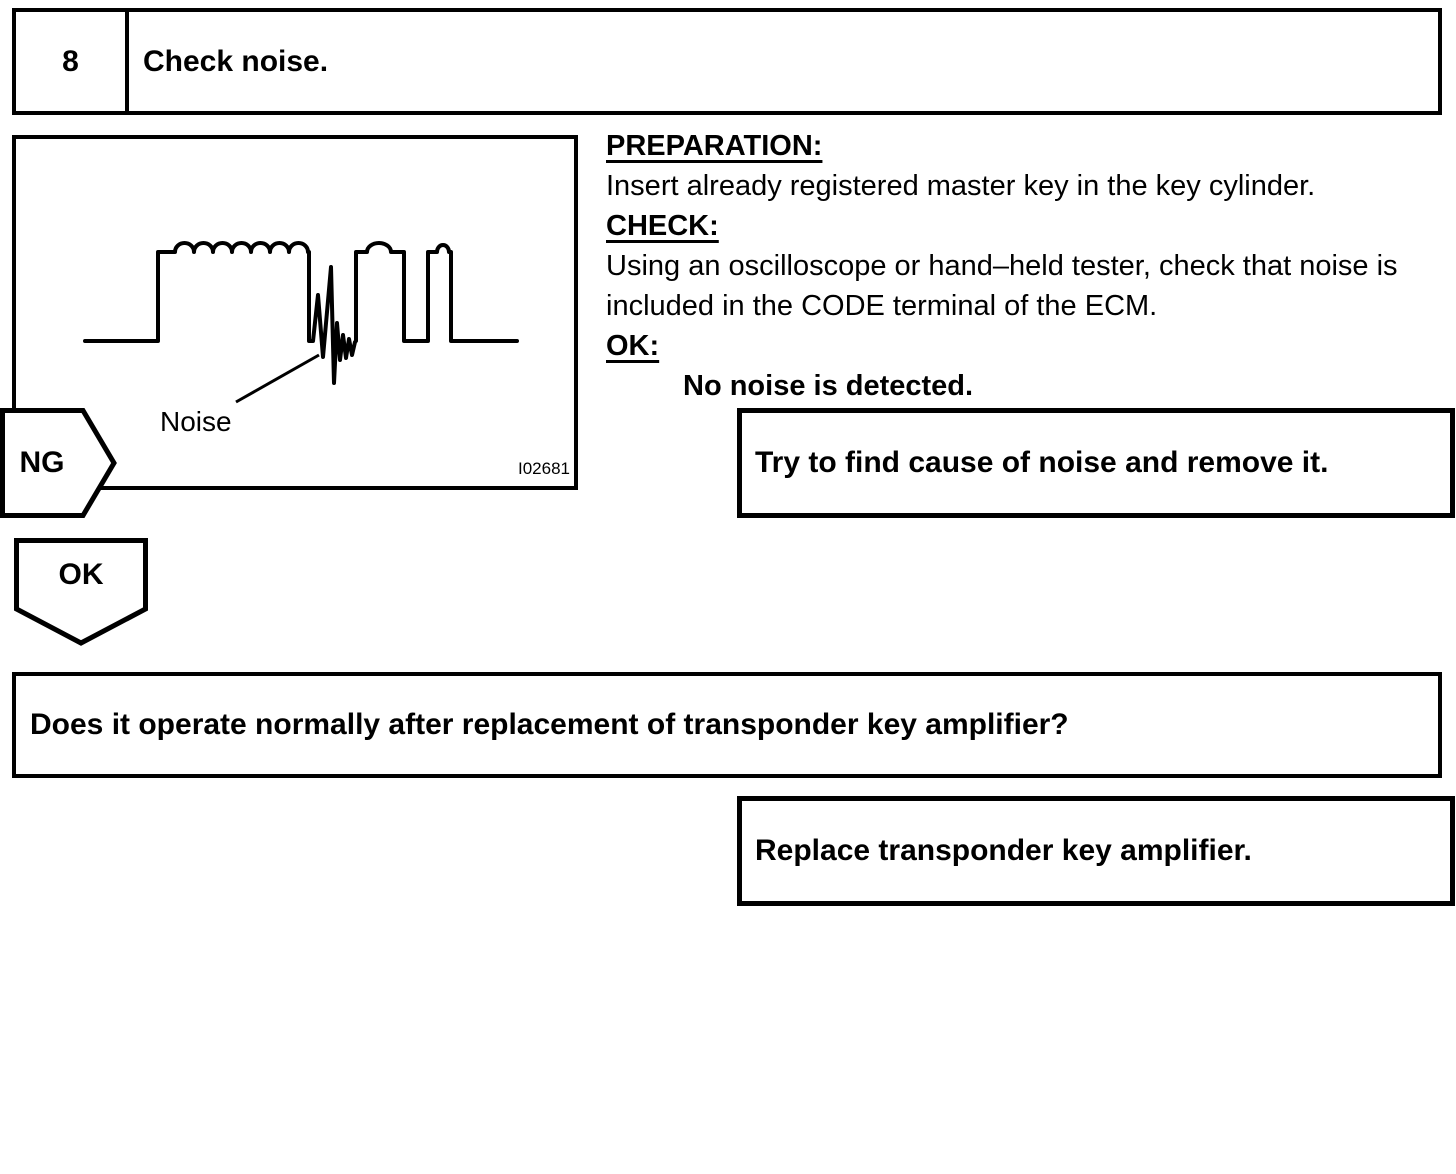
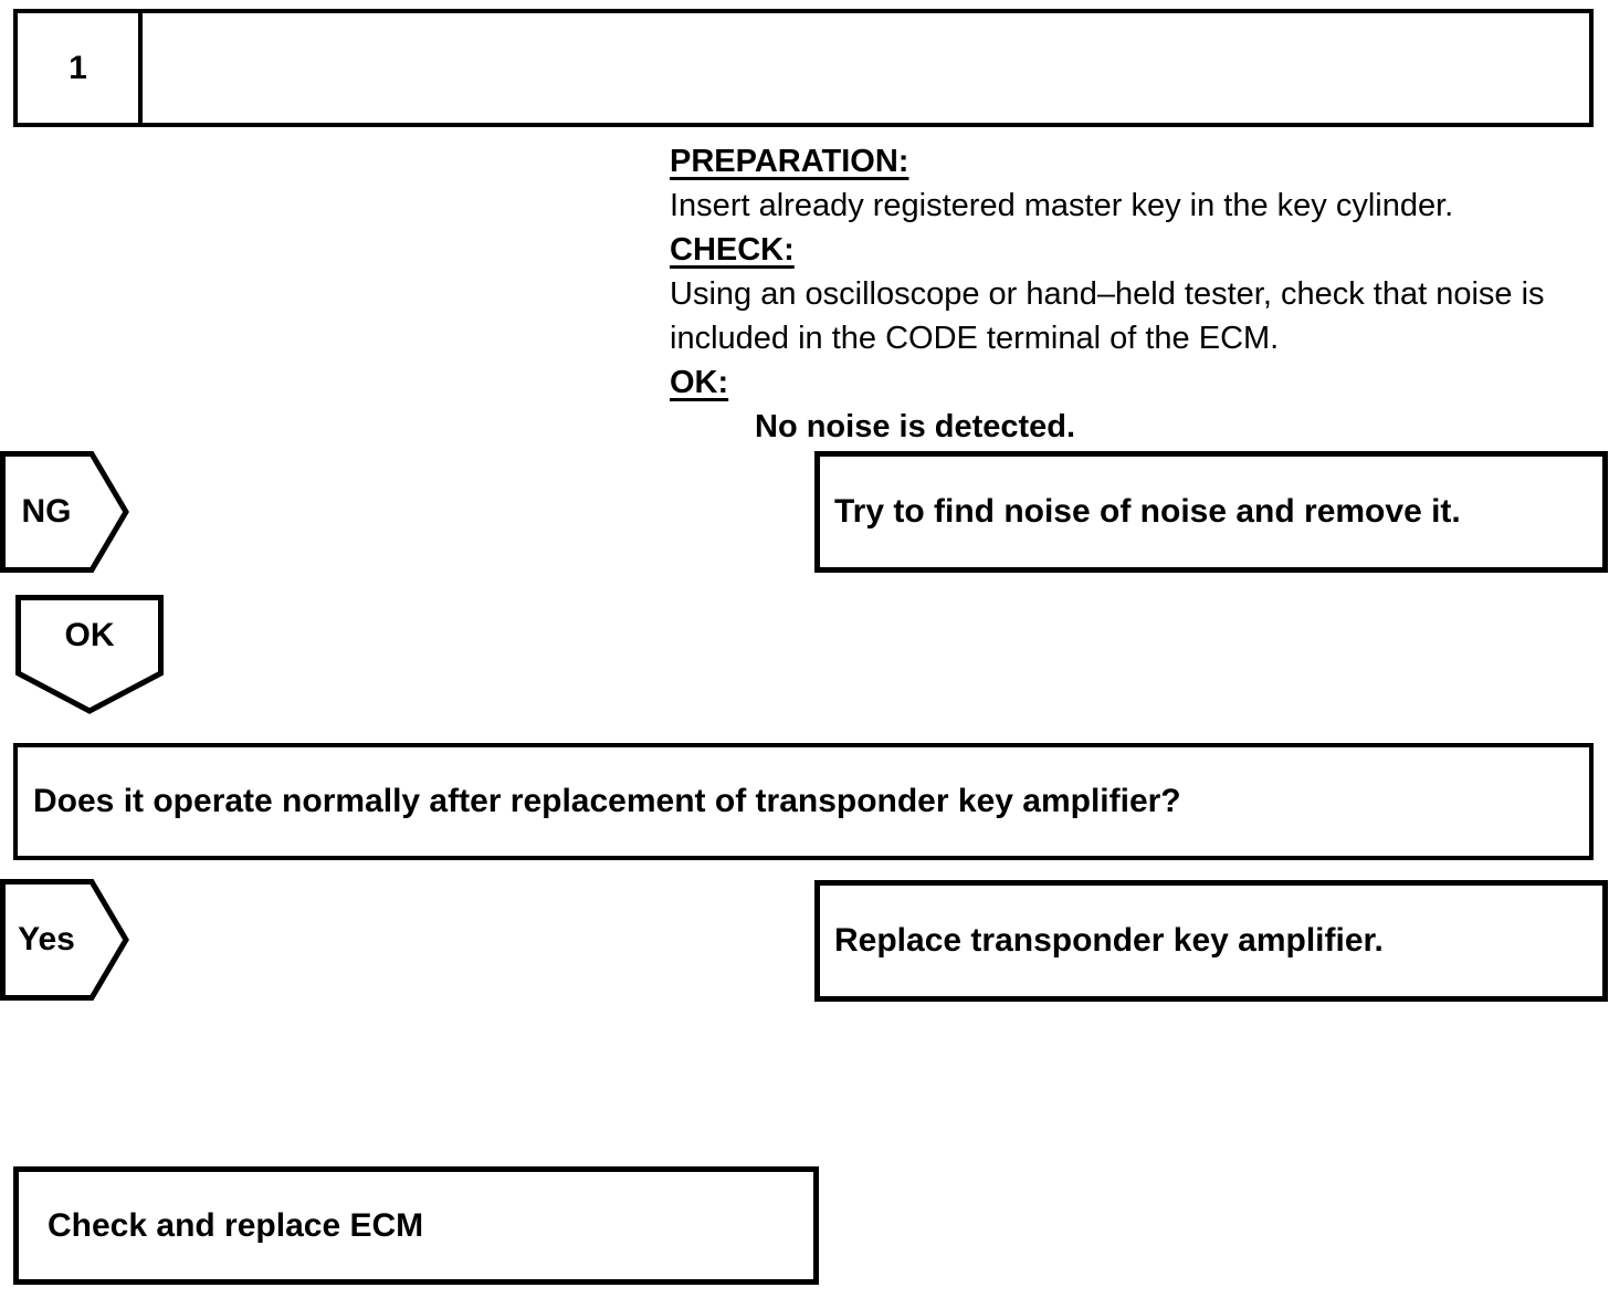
- 8
+ 1
- Check noise.
- Noise
- I02681
  PREPARATION:
  Insert already registered master key in the key cylinder.
  CHECK:
  Using an oscilloscope or hand–held tester, check that noise is
  included in the CODE terminal of the ECM.
  OK:
  No noise is detected.
  NG
- Try to find cause of noise and remove it.
+ Try to find noise of noise and remove it.
  OK
  Does it operate normally after replacement of transponder key amplifier?
+ Yes
  Replace transponder key amplifier.
+ Check and replace ECM
